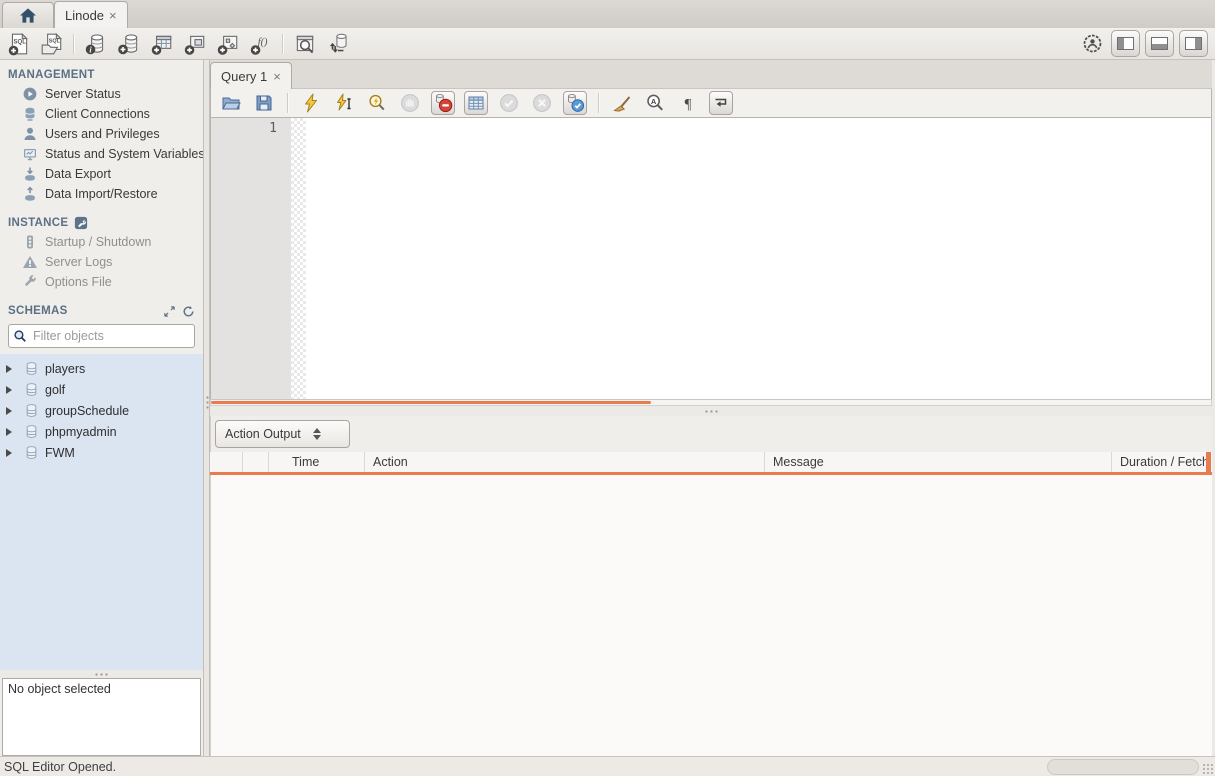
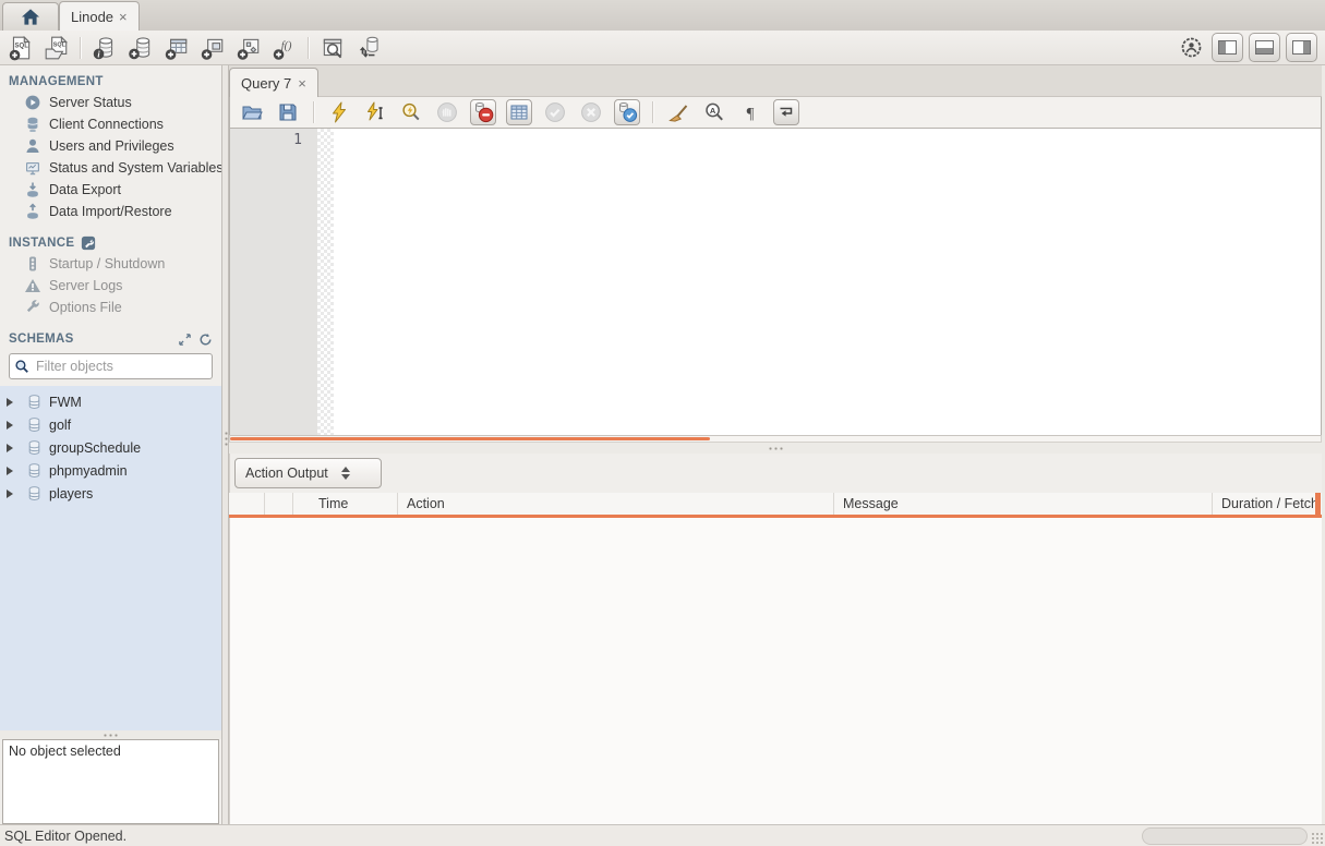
  Linode
  ×
  i
  f()
  MANAGEMENT
  Server Status
  Client Connections
  Users and Privileges
  Status and System Variables
  Data Export
  Data Import/Restore
  INSTANCE
  Startup / Shutdown
  Server Logs
  Options File
  SCHEMAS
  Filter objects
- players
+ FWM
  golf
  groupSchedule
  phpmyadmin
- FWM
+ players
  No object selected
- Query 1
+ Query 7
  ×
  A
  ¶
  1
  Action Output
  Time
  Action
  Message
  Duration / Fetc
  SQL Editor Opened.
